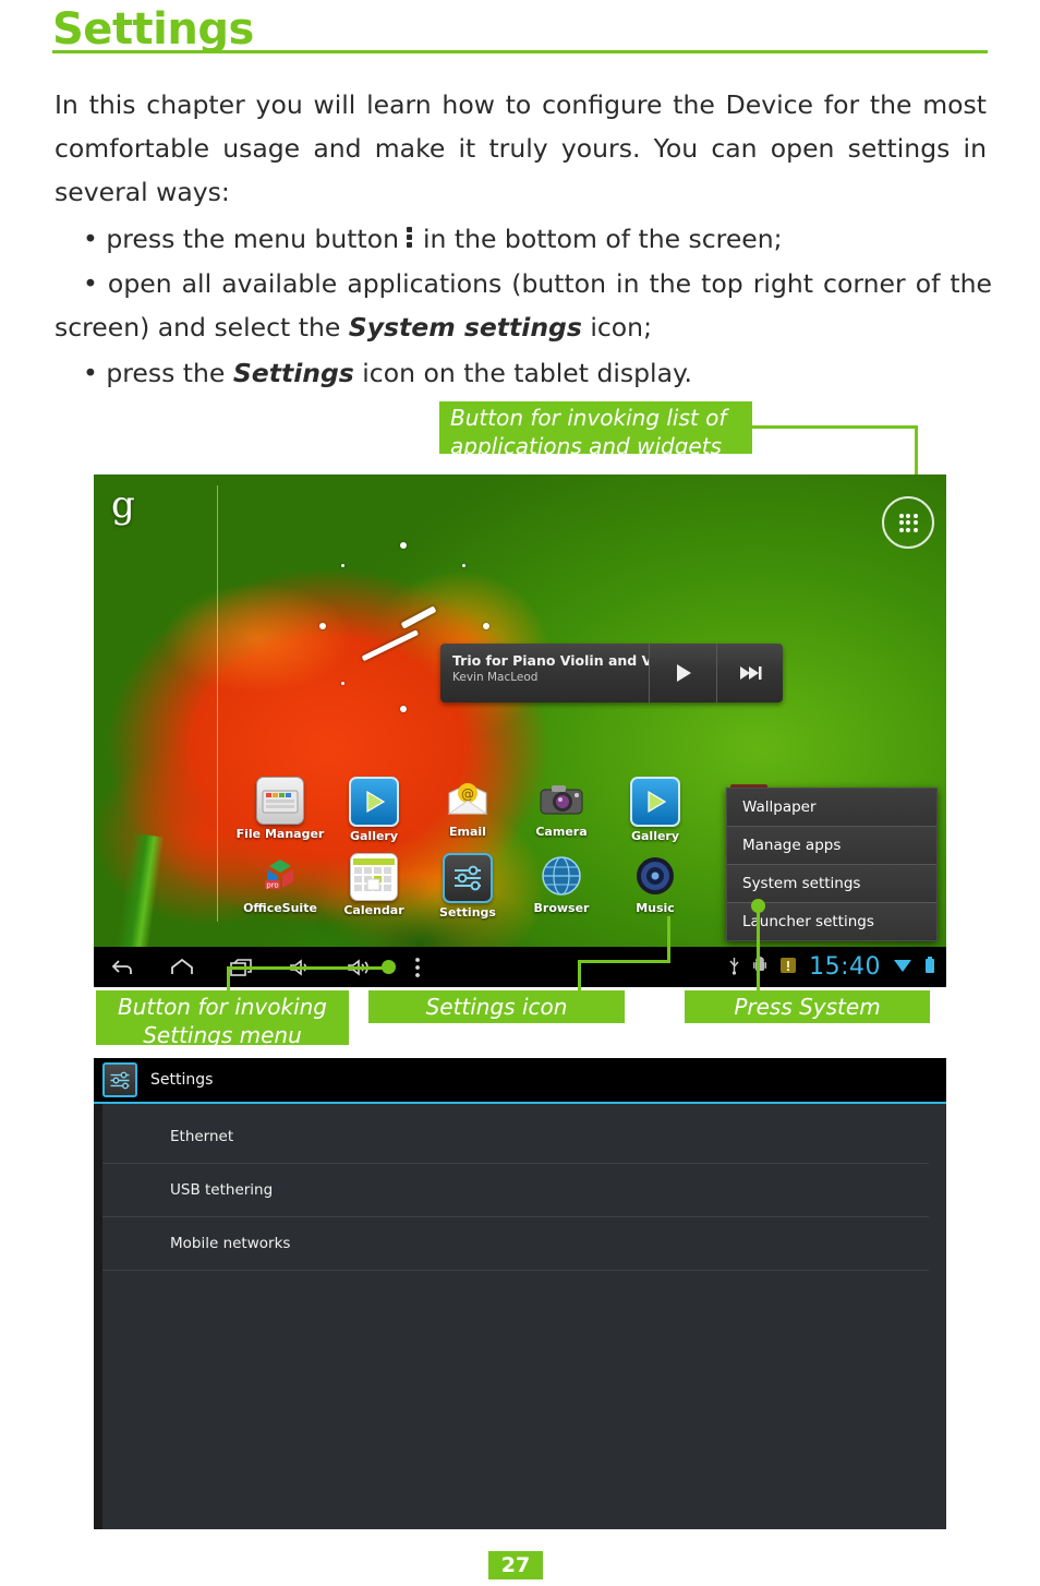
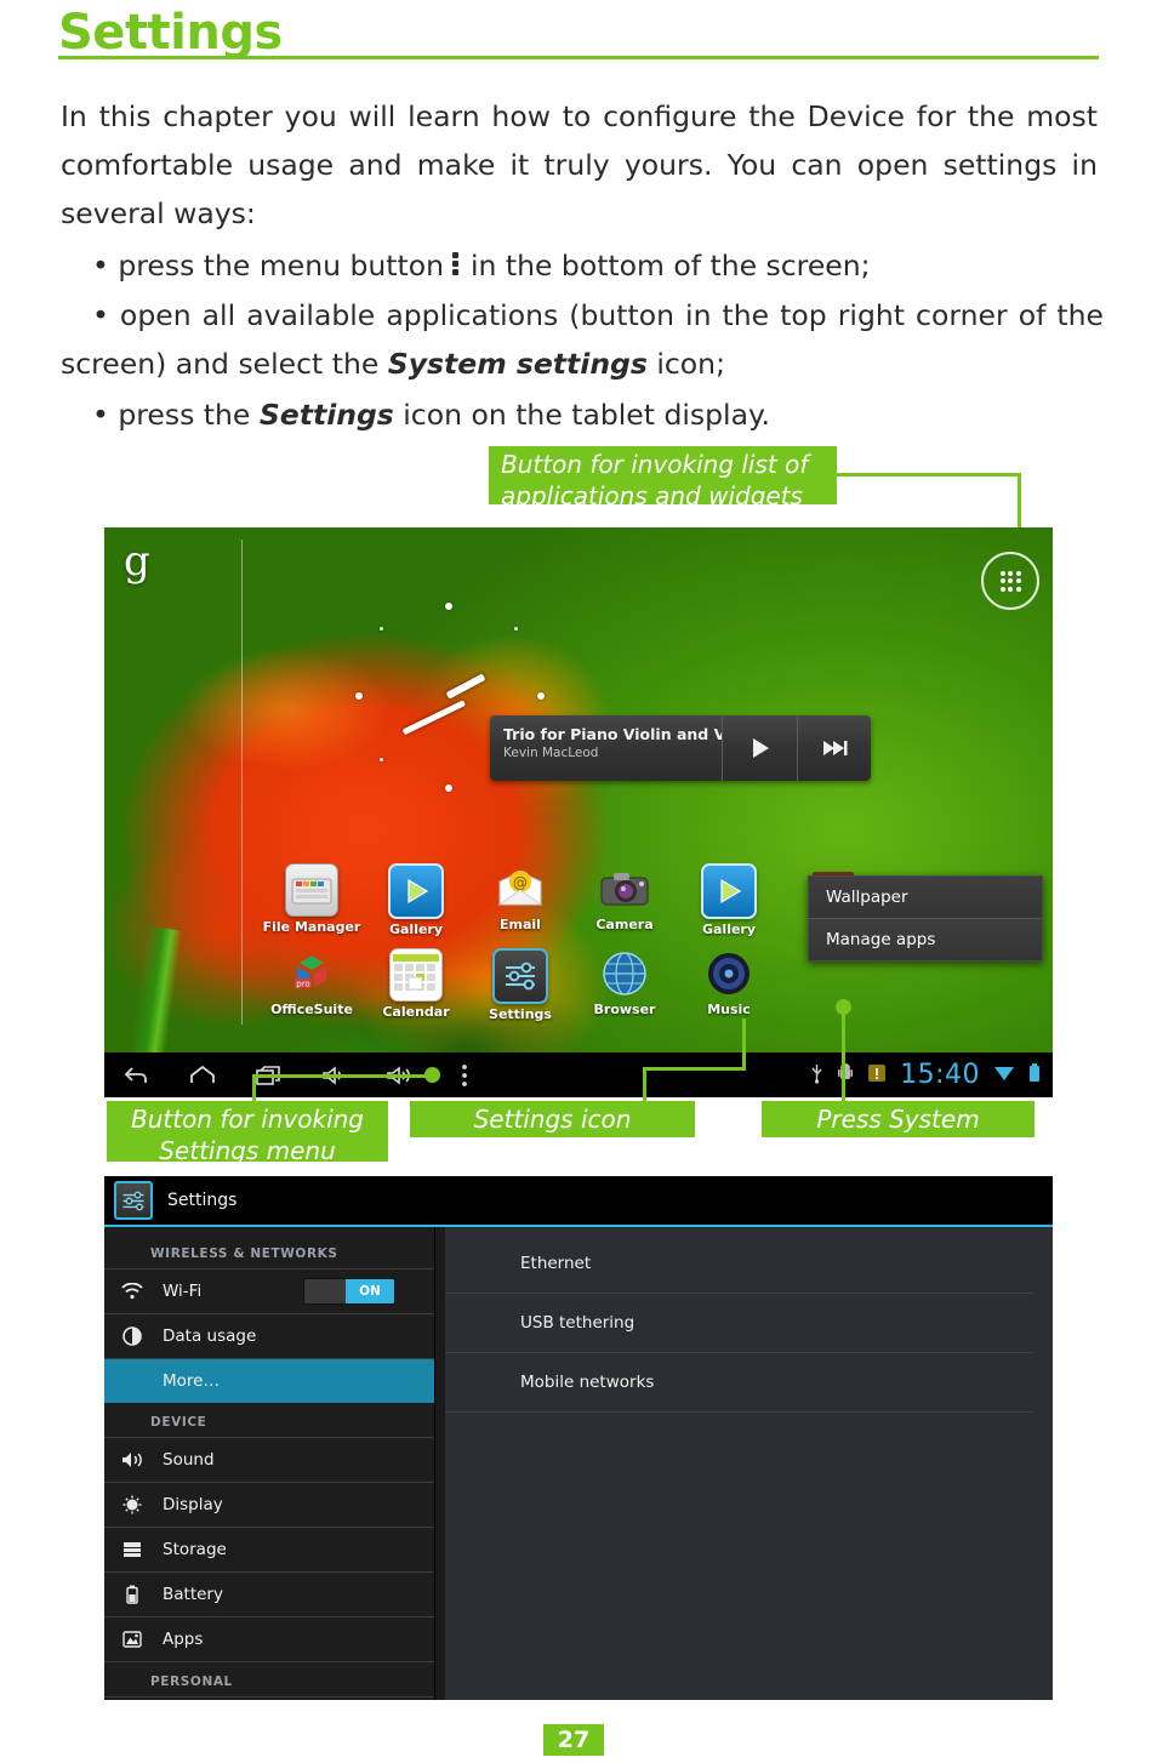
  Settings
  In this chapter you will learn how to configure the Device for the most comfortable usage and make it truly yours. You can open settings in several ways:
  • press the menu button in the bottom of the screen;
  • open all available applications (button in the top right corner of the screen) and select the System settings icon;
  • press the Settings icon on the tablet display.
  Button for invoking list of applications and widgets
  g
  Trio for Piano Violin and V
  Kevin MacLeod
  File Manager
  Gallery
  @
  Email
  Camera
  Gallery
  pro
  OfficeSuite
  Calendar
  Settings
  Browser
  Music
  Wallpaper
  Manage apps
- System settings
- Launcher settings
  15:40
  Button for invoking Settings menu
  Settings icon
  Press System settings
  Settings
+ WIRELESS & NETWORKS
+ Wi-Fi
+ ON
+ Data usage
+ More…
+ DEVICE
+ Sound
+ Display
+ Storage
+ Battery
+ Apps
+ PERSONAL
  Ethernet
  USB tethering
  Mobile networks
  27
